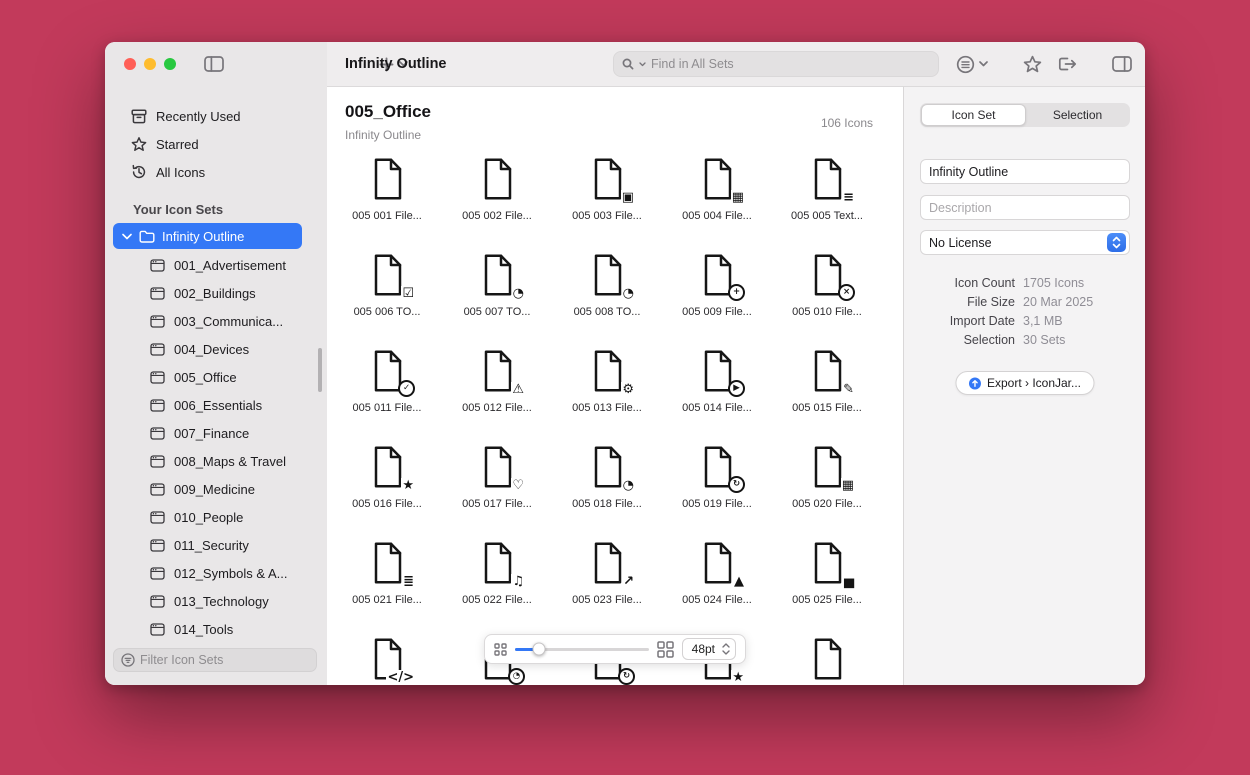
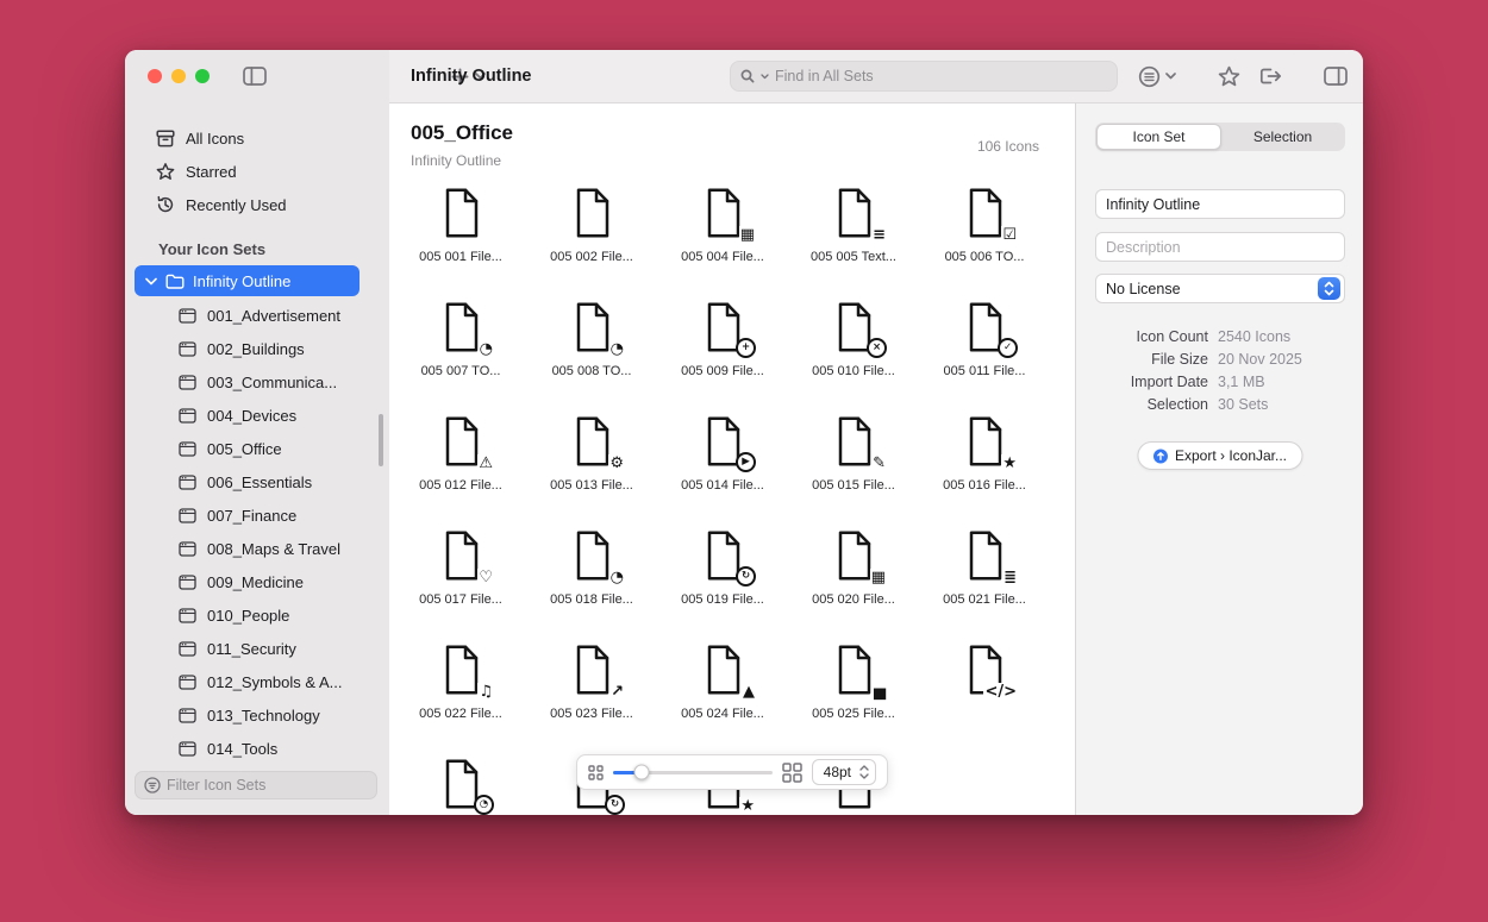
  Infinity Outline
  Find in All Sets
- Recently Used
+ All Icons
  Starred
- All Icons
+ Recently Used
  Your Icon Sets
  Infinity Outline
  001_Advertisement
  002_Buildings
  003_Communica...
  004_Devices
  005_Office
  006_Essentials
  007_Finance
  008_Maps & Travel
  009_Medicine
  010_People
  011_Security
  012_Symbols & A...
  013_Technology
  014_Tools
  Filter Icon Sets
  005_Office
  Infinity Outline
  106 Icons
  005 001 File...
  005 002 File...
- ▣
- 005 003 File...
  ▦
  005 004 File...
  ≡
  005 005 Text...
  ☑
  005 006 TO...
  ◔
  005 007 TO...
  ◔
  005 008 TO...
  +
  005 009 File...
  ×
  005 010 File...
  ✓
  005 011 File...
  ⚠
  005 012 File...
  ⚙
  005 013 File...
  ▶
  005 014 File...
  ✎
  005 015 File...
  ★
  005 016 File...
  ♡
  005 017 File...
  ◔
  005 018 File...
  ↻
  005 019 File...
  ▦
  005 020 File...
  ≣
  005 021 File...
  ♫
  005 022 File...
  ↗
  005 023 File...
  ▲
  005 024 File...
  ▅
  005 025 File...
  </>
  ◔
  ↻
  ★
  48pt
  Icon Set
  Selection
  Infinity Outline
  Description
  No License
  Icon Count
- 1705 Icons
+ 2540 Icons
  File Size
- 20 Mar 2025
+ 20 Nov 2025
  Import Date
  3,1 MB
  Selection
  30 Sets
  Export › IconJar...
